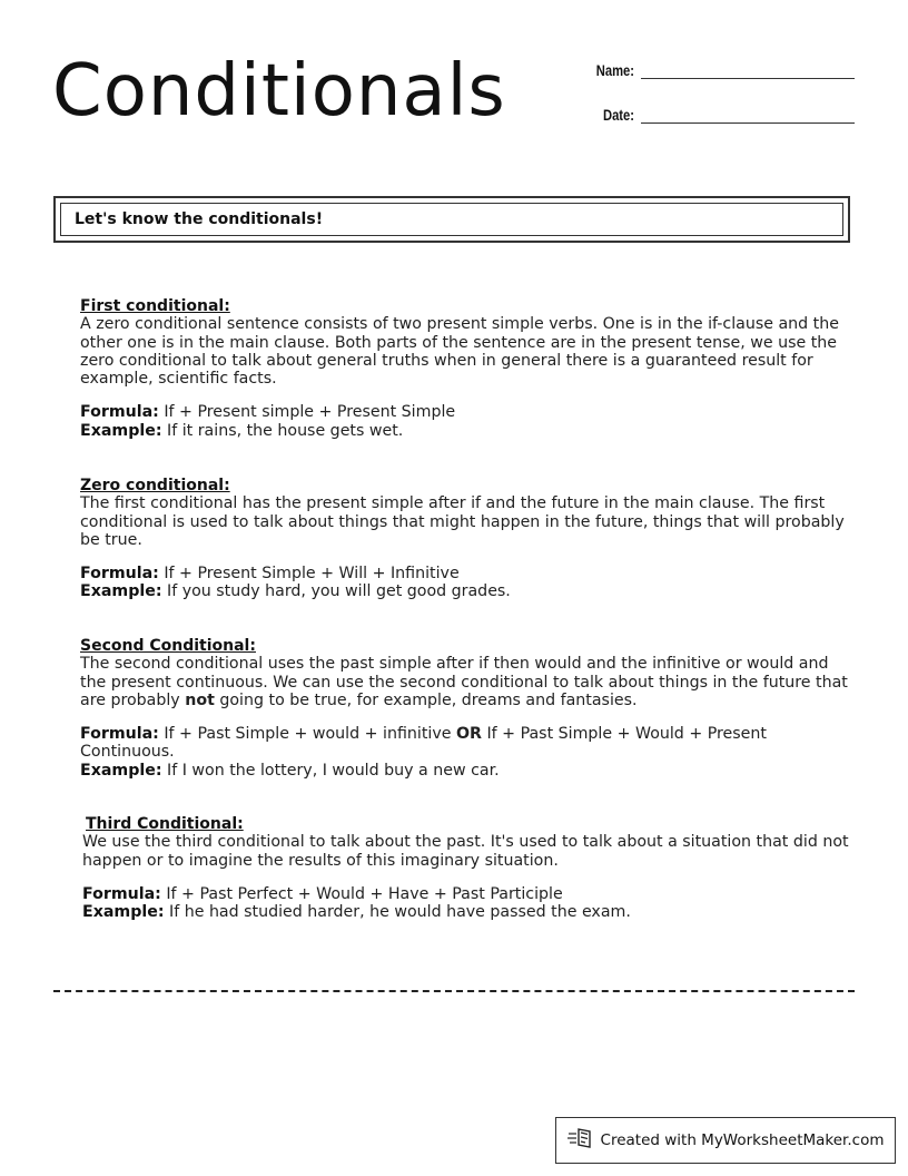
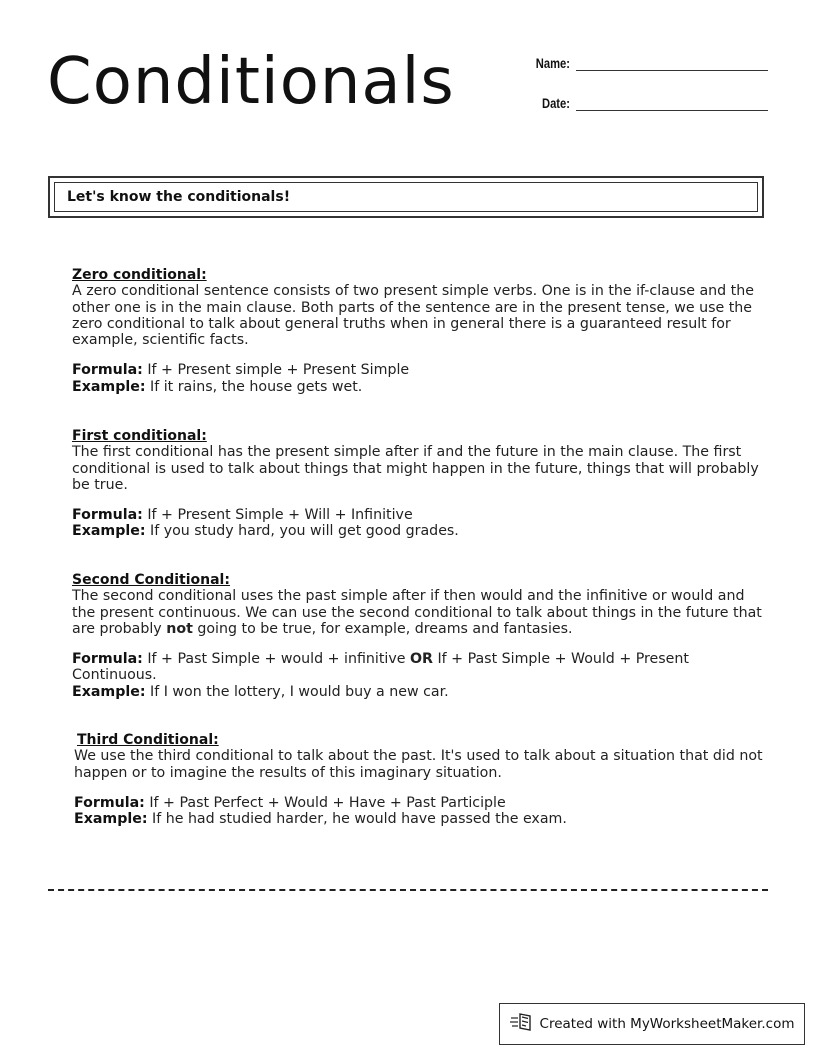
  Conditionals
  Name:
  Date:
  Let's know the conditionals!
- First conditional:
+ Zero conditional:
  A zero conditional sentence consists of two present simple verbs. One is in the if-clause and the other one is in the main clause. Both parts of the sentence are in the present tense, we use the zero conditional to talk about general truths when in general there is a guaranteed result for example, scientific facts.
  Formula: If + Present simple + Present Simple
  Example: If it rains, the house gets wet.
- Zero conditional:
+ First conditional:
  The first conditional has the present simple after if and the future in the main clause. The first conditional is used to talk about things that might happen in the future, things that will probably be true.
  Formula: If + Present Simple + Will + Infinitive
  Example: If you study hard, you will get good grades.
  Second Conditional:
  The second conditional uses the past simple after if then would and the infinitive or would and the present continuous. We can use the second conditional to talk about things in the future that are probably not going to be true, for example, dreams and fantasies.
  Formula: If + Past Simple + would + infinitive OR If + Past Simple + Would + Present Continuous.
  Example: If I won the lottery, I would buy a new car.
  Third Conditional:
  We use the third conditional to talk about the past. It's used to talk about a situation that did not happen or to imagine the results of this imaginary situation.
  Formula: If + Past Perfect + Would + Have + Past Participle
  Example: If he had studied harder, he would have passed the exam.
  Created with MyWorksheetMaker.com
